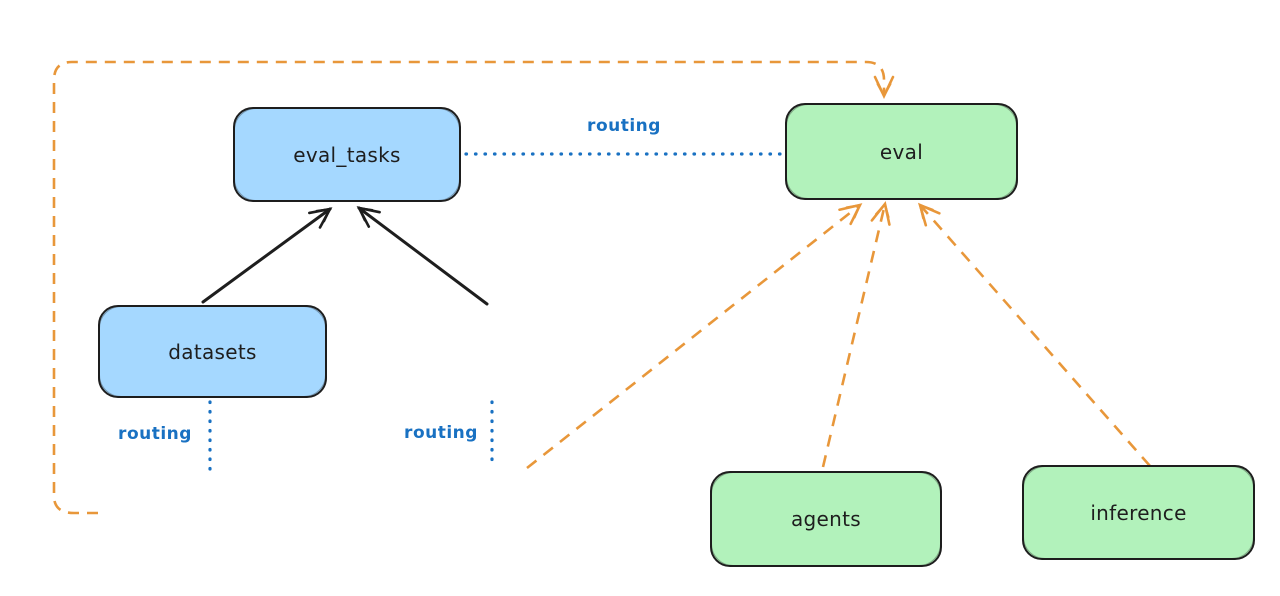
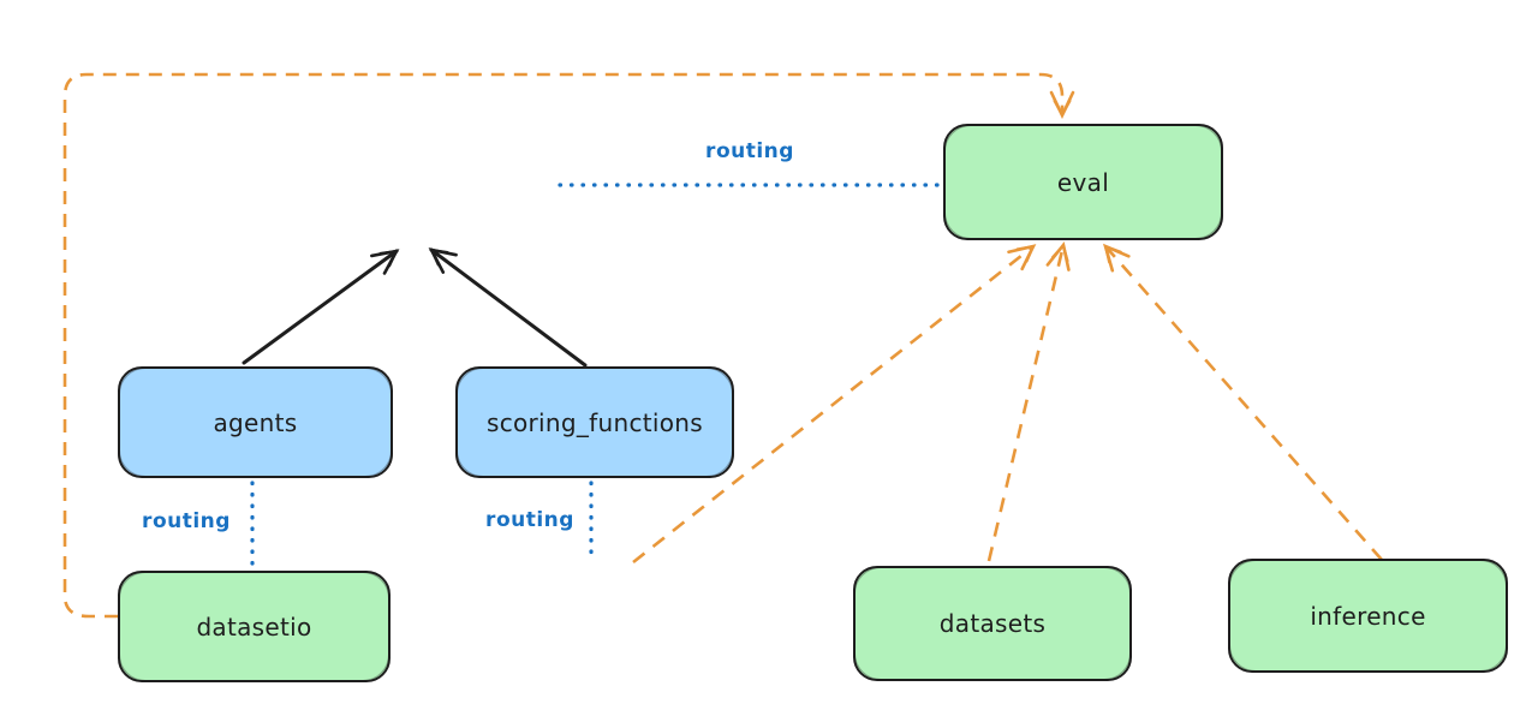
- eval_tasks
  eval
- datasets
+ agents
+ scoring_functions
+ datasetio
- agents
+ datasets
  inference
  routing
  routing
  routing
